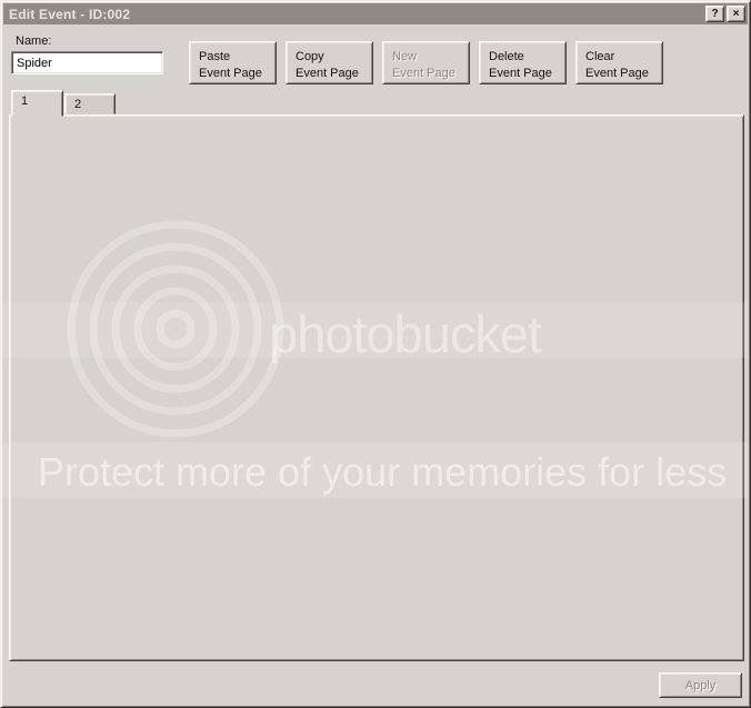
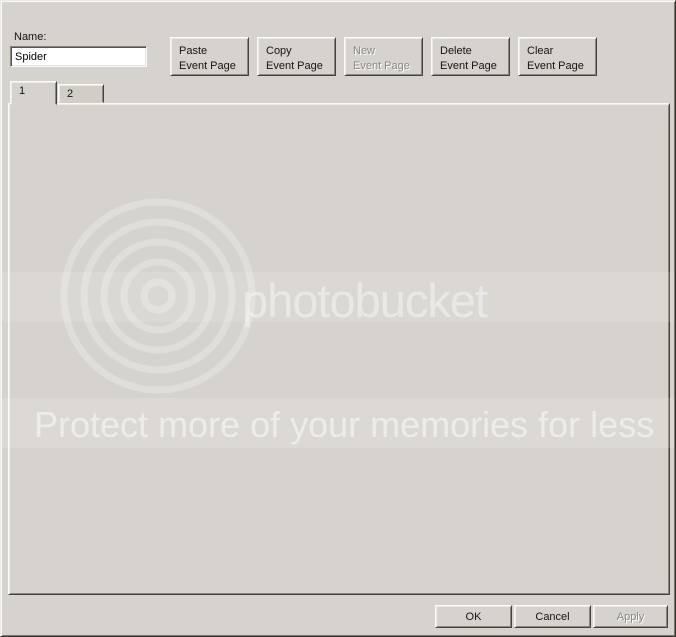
- Edit Event - ID:002
- ?
- ×
  Name:
  Spider
  Paste
  Event Page
  Copy
  Event Page
  New
  Event Page
  Delete
  Event Page
  Clear
  Event Page
  1
  2
+ OK
+ Cancel
  Apply
  photobucket
